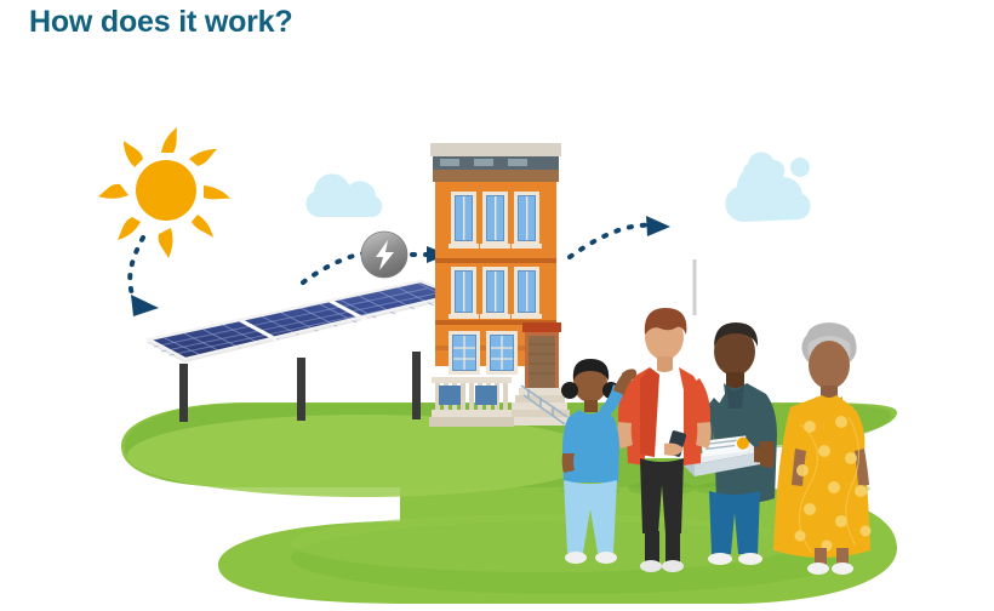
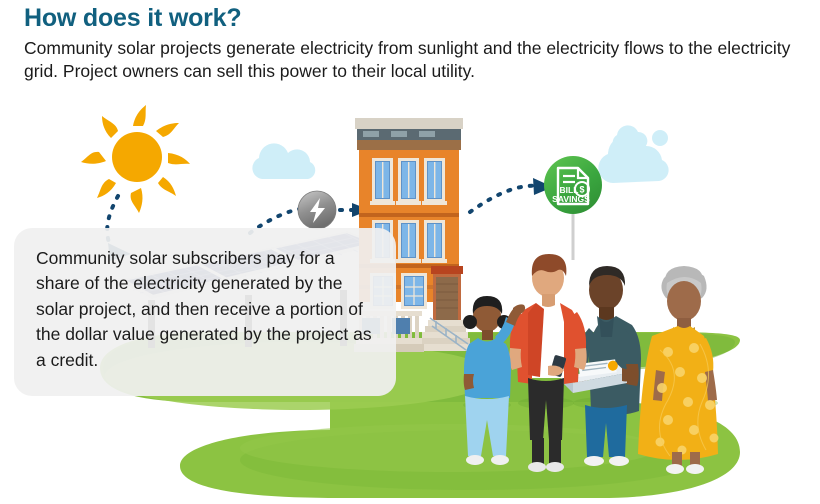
  How does it work?
+ Community solar projects generate electricity from sunlight and the electricity flows to the electricity grid. Project owners can sell this power to their local utility.
+ $
+ BILL
+ SAVINGS
+ Community solar subscribers pay for a share of the electricity generated by the solar project, and then receive a portion of the dollar value generated by the project as a credit.
